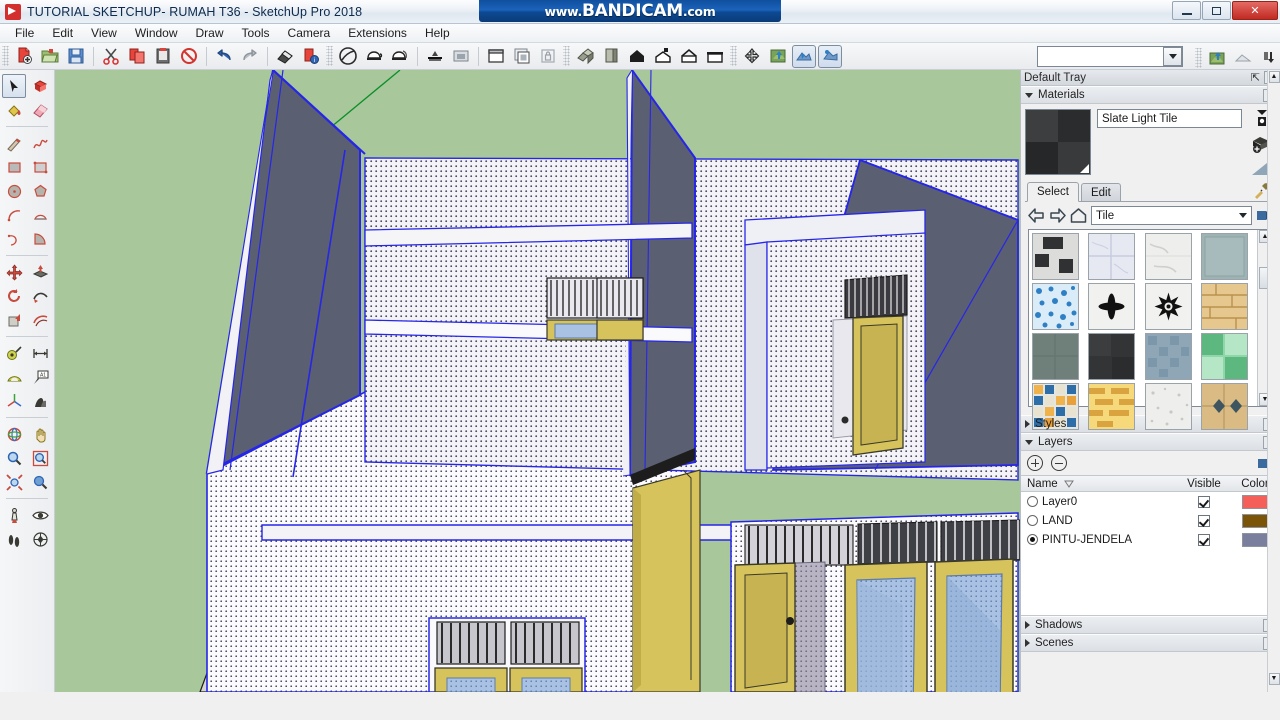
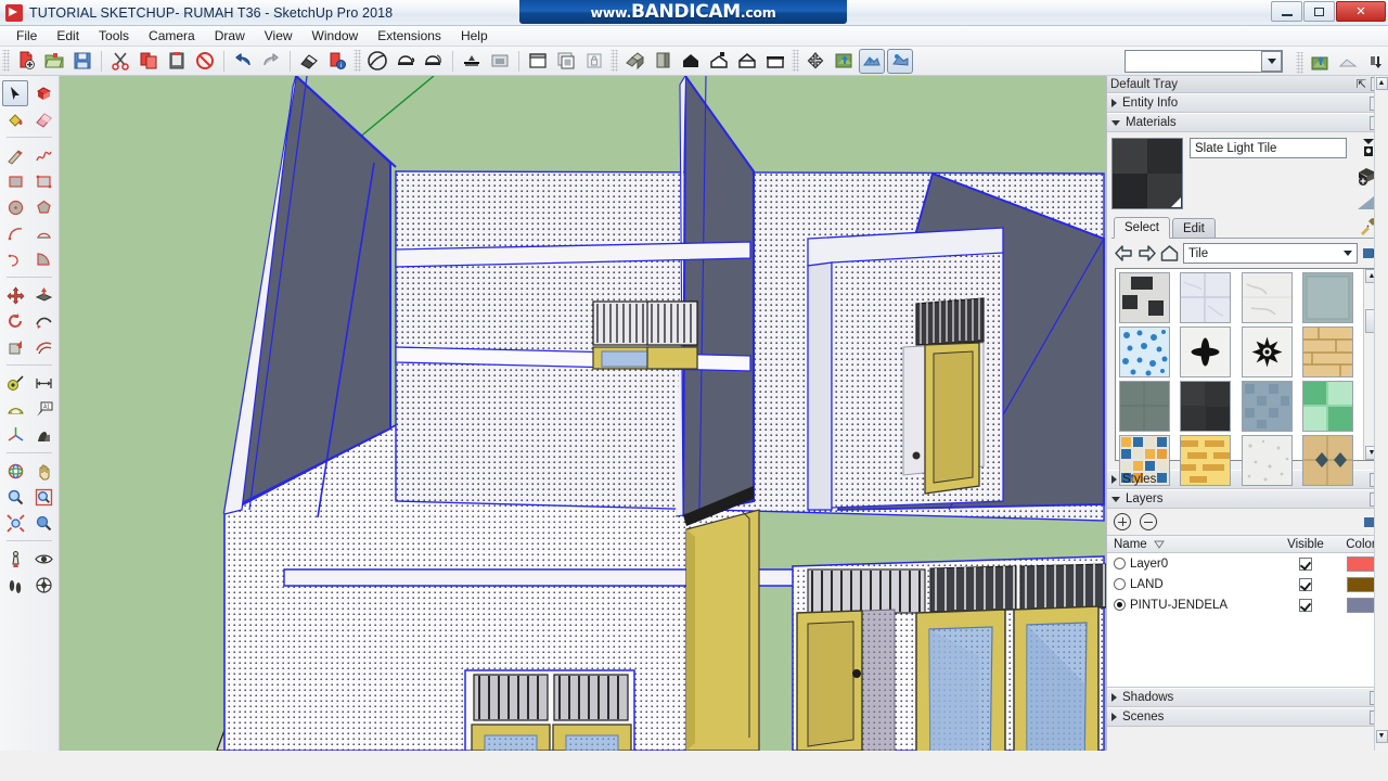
  TUTORIAL SKETCHUP- RUMAH T36 - SketchUp Pro 2018
  ✕
  www.
  BANDICAM
  .com
  File
  Edit
- View
+ Tools
- Window
+ Camera
  Draw
- Tools
+ View
- Camera
+ Window
  Extensions
  Help
  Default Tray
  ⇱
+ Entity Info
  Materials
  Slate Light Tile
  Select
  Edit
  Tile
  Styles
  Layers
  Name
  Visible
  Colo
  Layer0
  LAND
  PINTU-JENDELA
  Shadows
  Scenes
